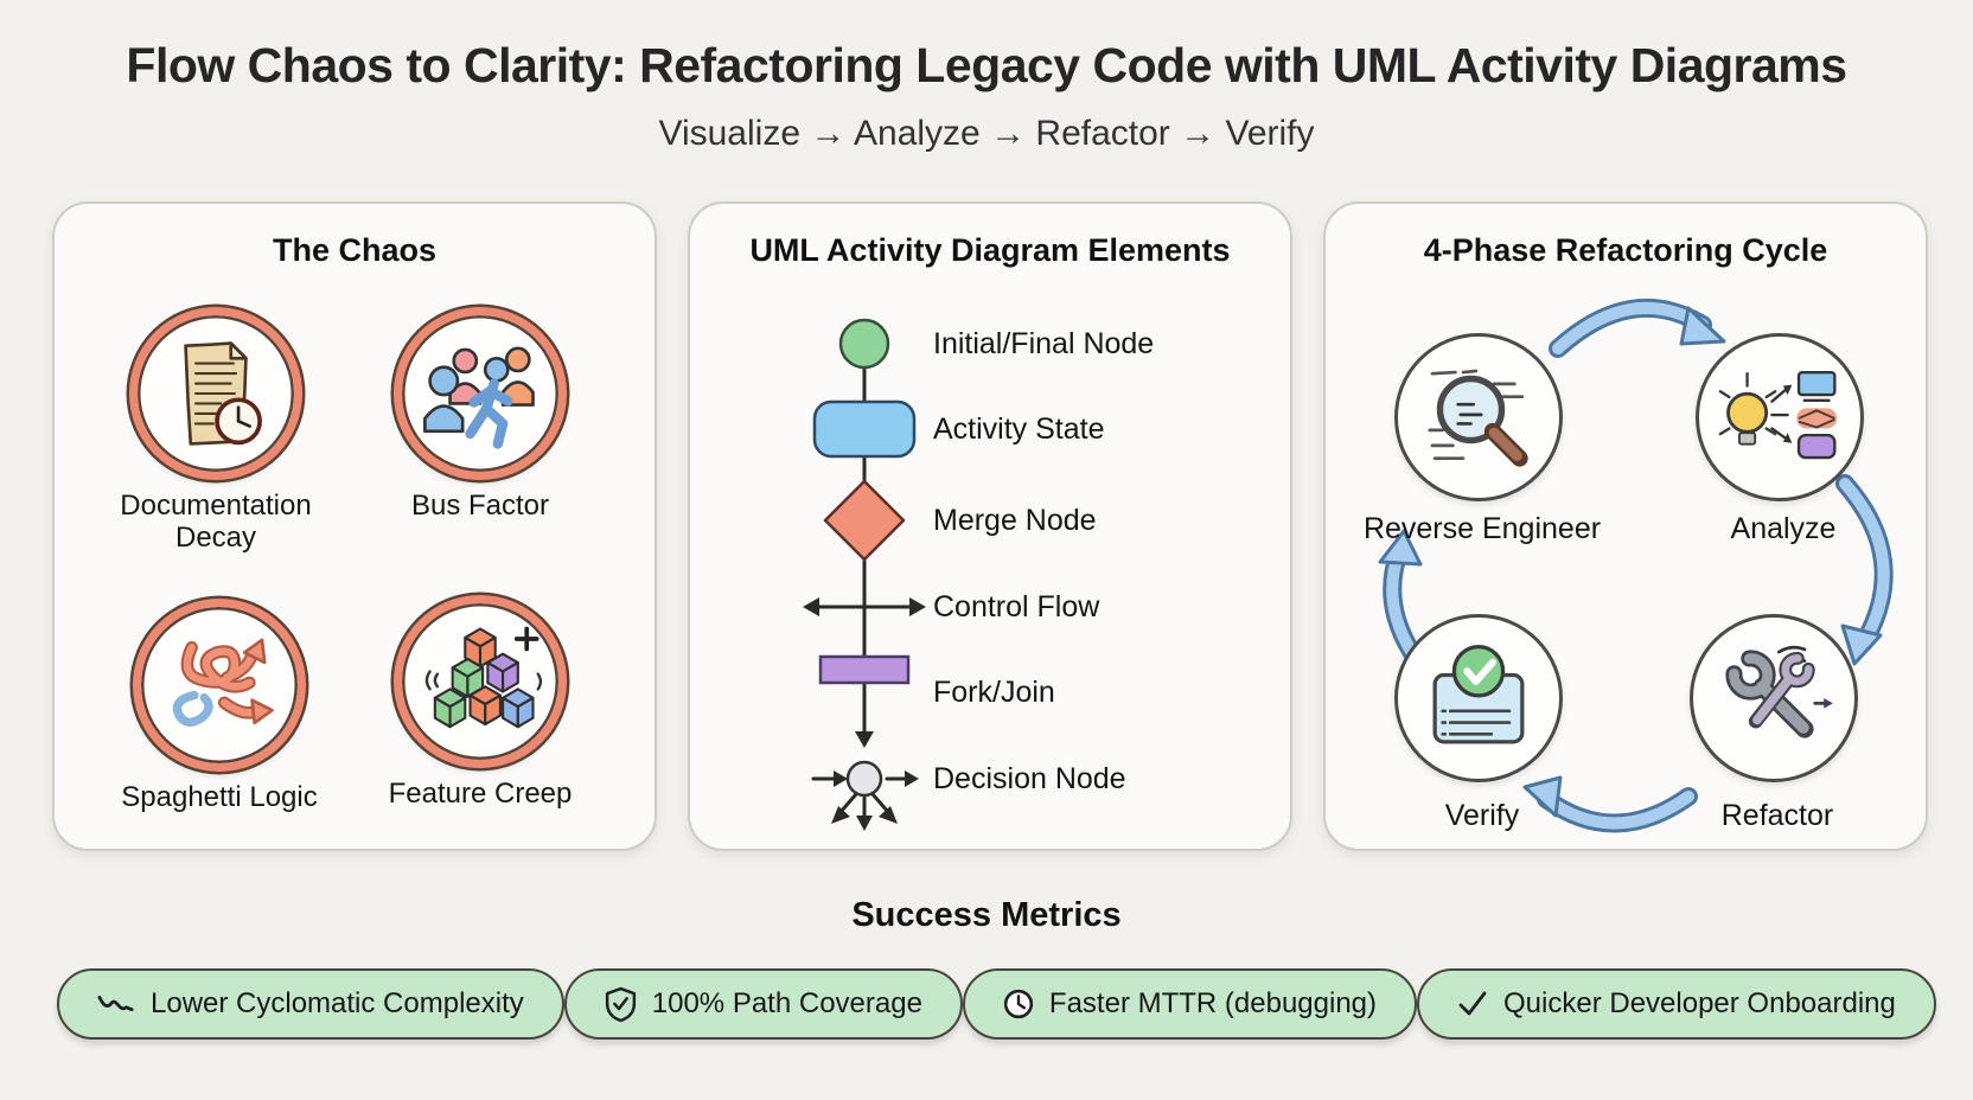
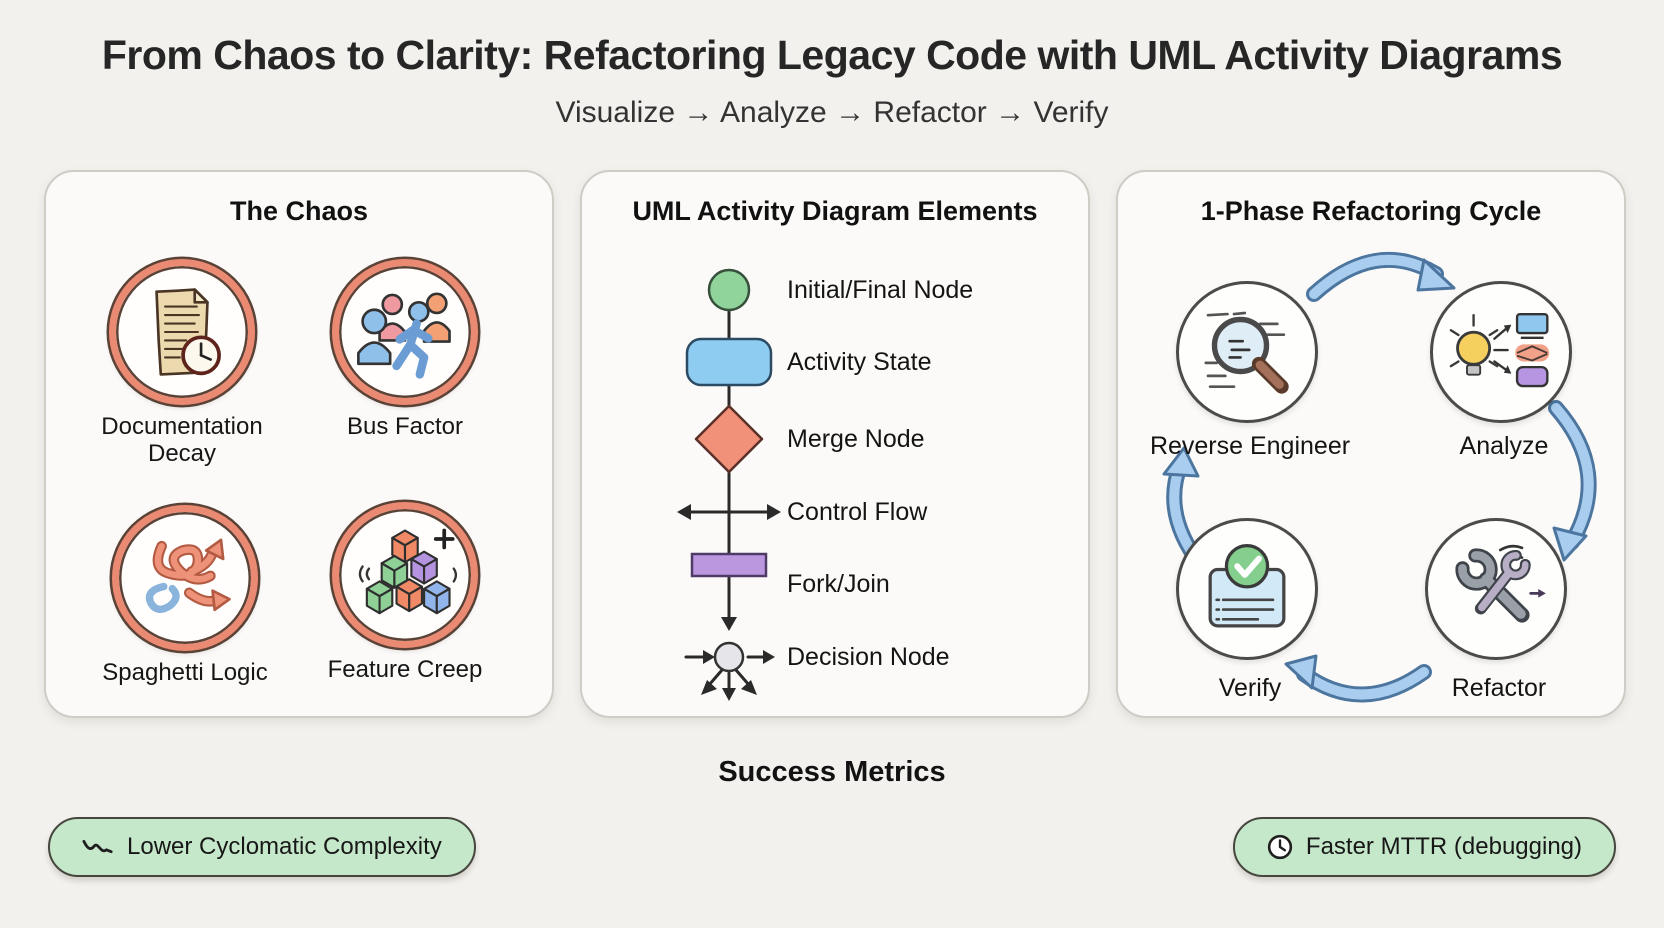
- Flow Chaos to Clarity: Refactoring Legacy Code with UML Activity Diagrams
+ From Chaos to Clarity: Refactoring Legacy Code with UML Activity Diagrams
  Visualize → Analyze → Refactor → Verify
  The Chaos
  Documentation Decay
  Bus Factor
  Spaghetti Logic
  Feature Creep
  UML Activity Diagram Elements
  Initial/Final Node
  Activity State
  Merge Node
  Control Flow
  Fork/Join
  Decision Node
- 4-Phase Refactoring Cycle
+ 1-Phase Refactoring Cycle
  Reverse Engineer
  Analyze
  Verify
  Refactor
  Success Metrics
  Lower Cyclomatic Complexity
- 100% Path Coverage
  Faster MTTR (debugging)
- Quicker Developer Onboarding
